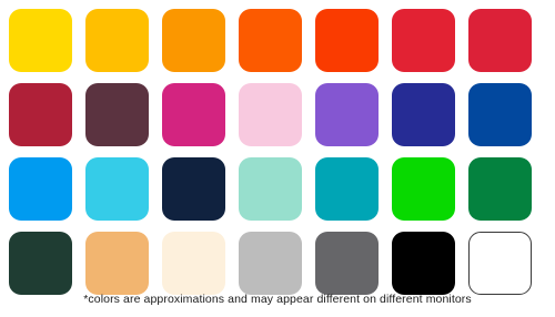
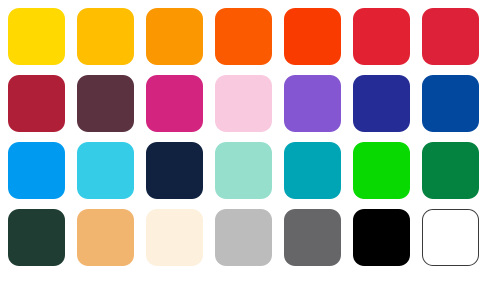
- *colors are approximations and may appear different on different monitors
